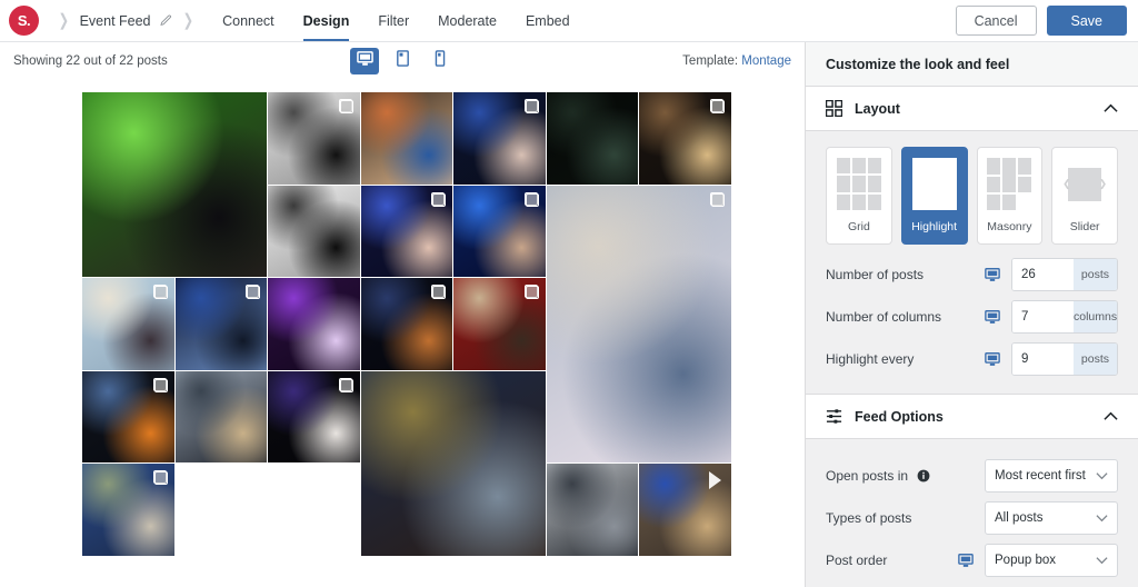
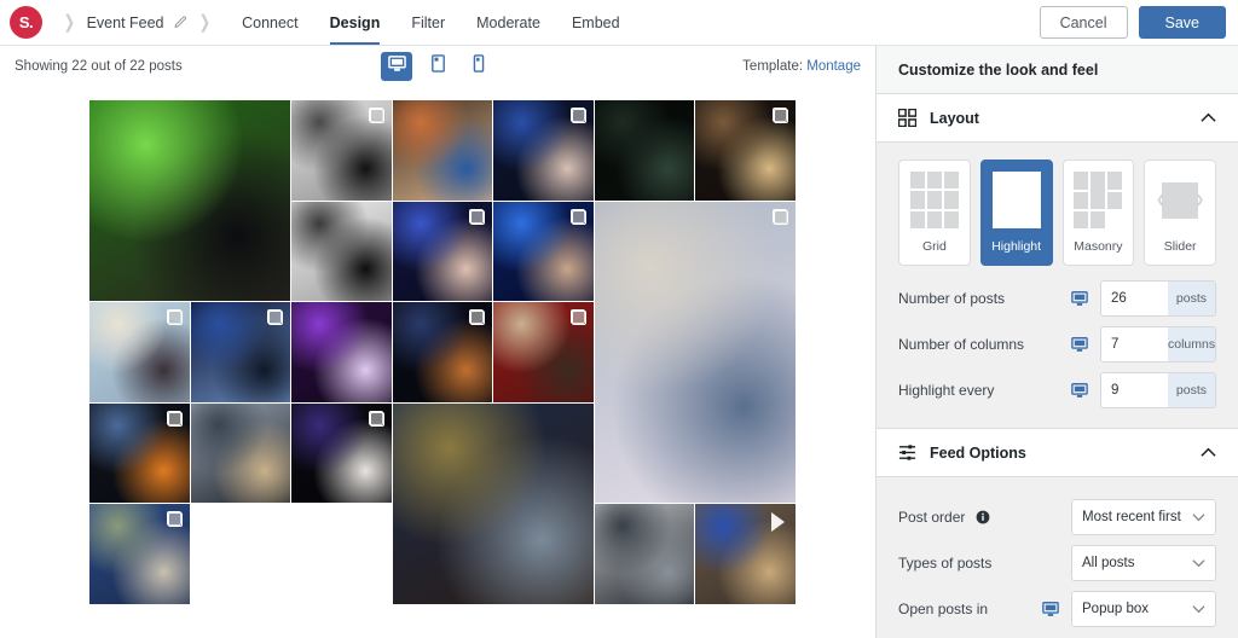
  S.
  ❯
  Event Feed
  ❯
  Connect
  Design
  Filter
  Moderate
  Embed
  Cancel
  Save
  Showing 22 out of 22 posts
  Template: Montage
  Customize the look and feel
  Layout
  Grid
  Highlight
  Masonry
  ❮
  ❯
  Slider
  Number of posts
  26
  posts
  Number of columns
  7
  columns
  Highlight every
  9
  posts
  Feed Options
- Open posts in
+ Post order
  Most recent first
  Types of posts
  All posts
- Post order
+ Open posts in
  Popup box
